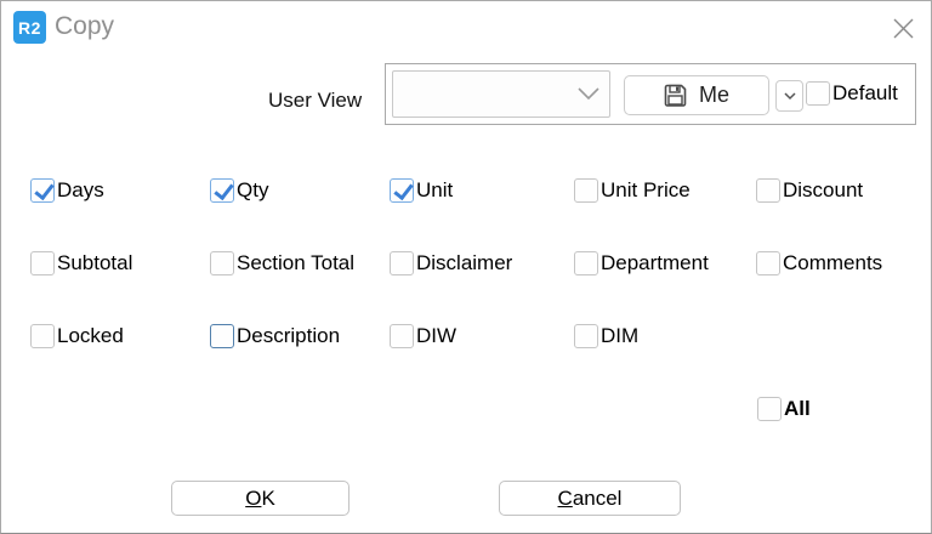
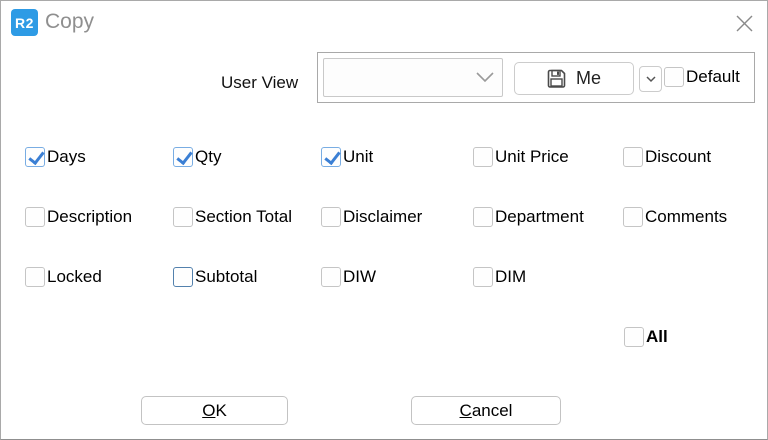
  R2
  Copy
  User View
  Me
  Default
  Days
  Qty
  Unit
  Unit Price
  Discount
- Subtotal
+ Description
  Section Total
  Disclaimer
  Department
  Comments
  Locked
- Description
+ Subtotal
  DIW
  DIM
  All
  OK
  Cancel
